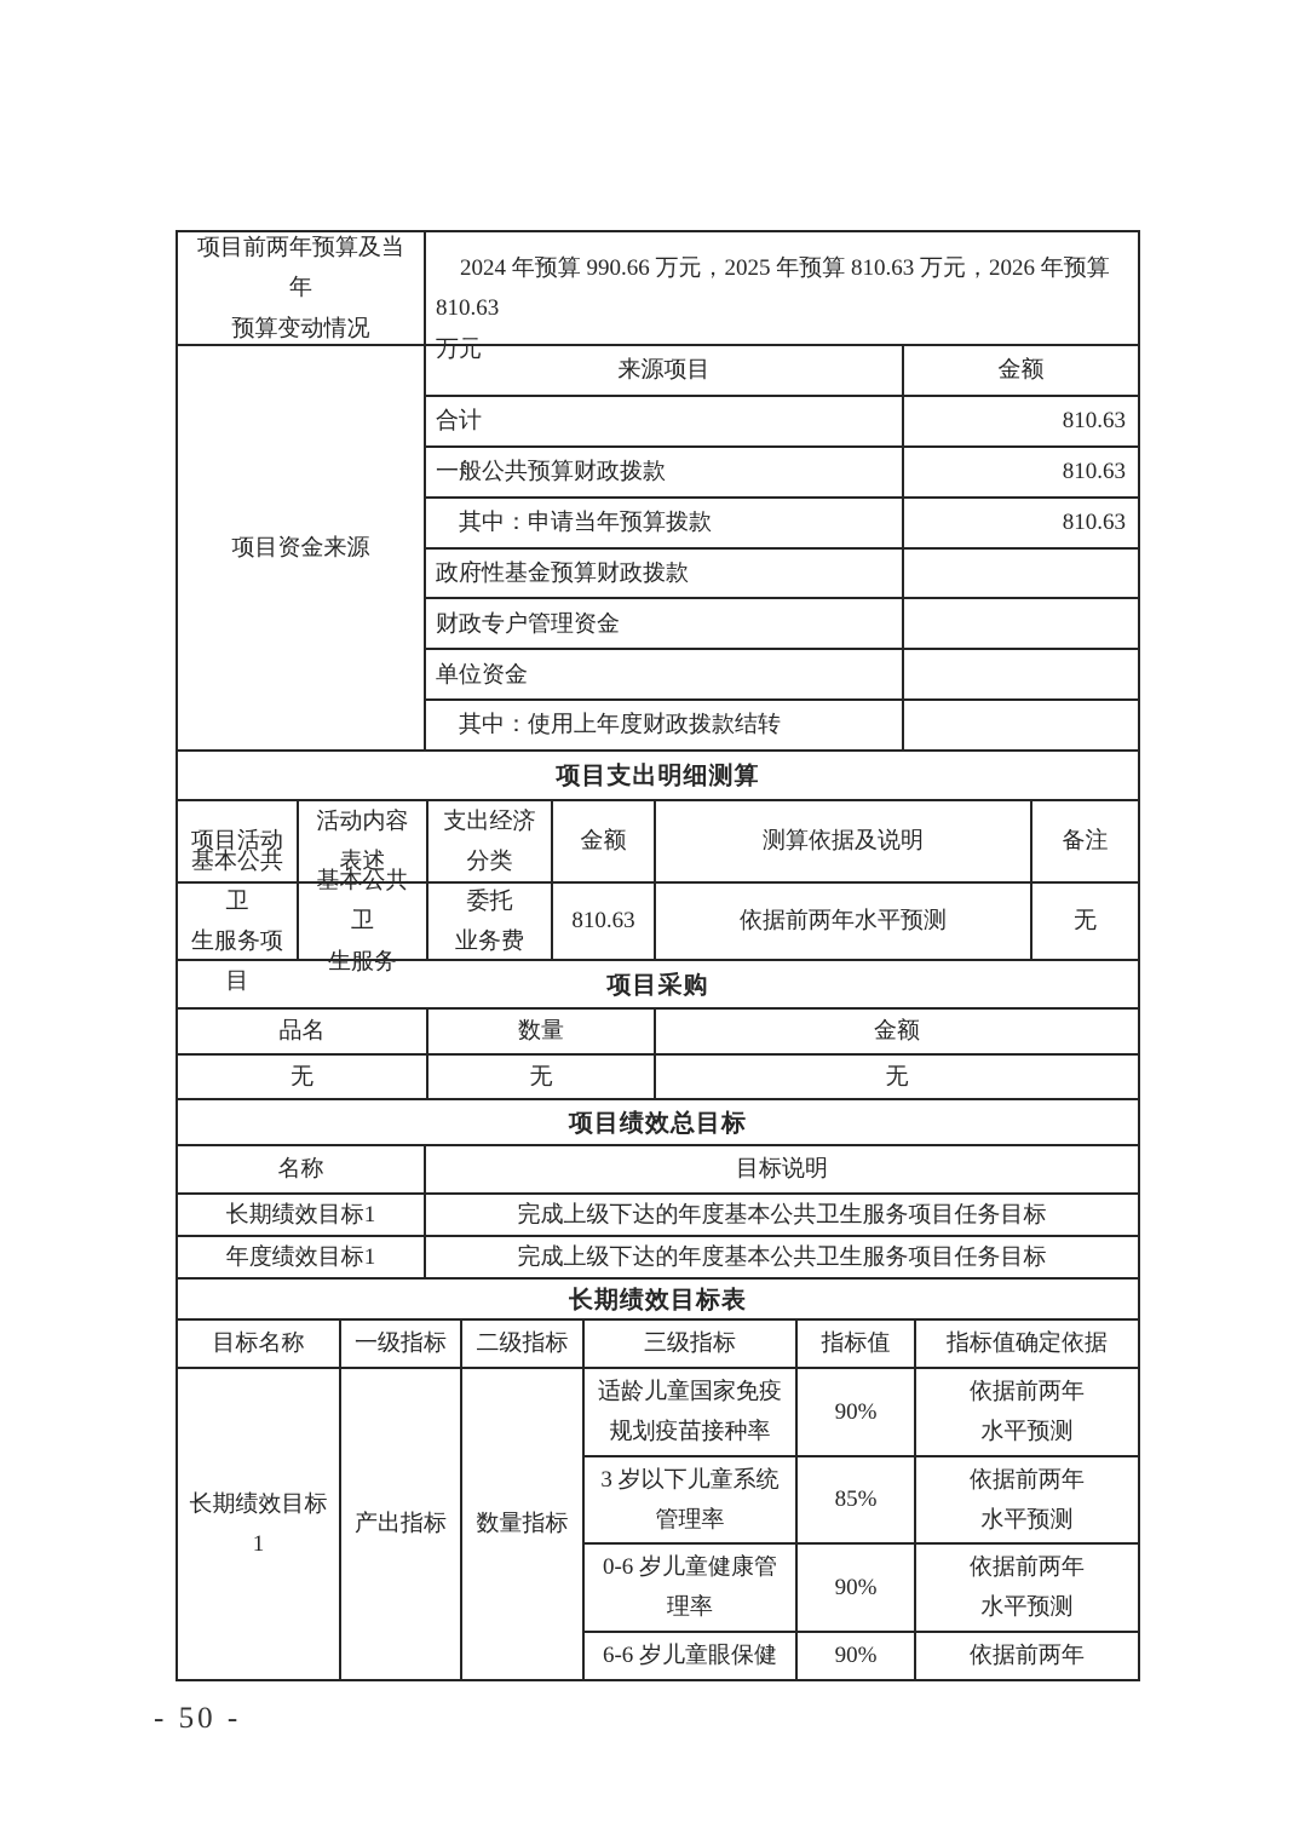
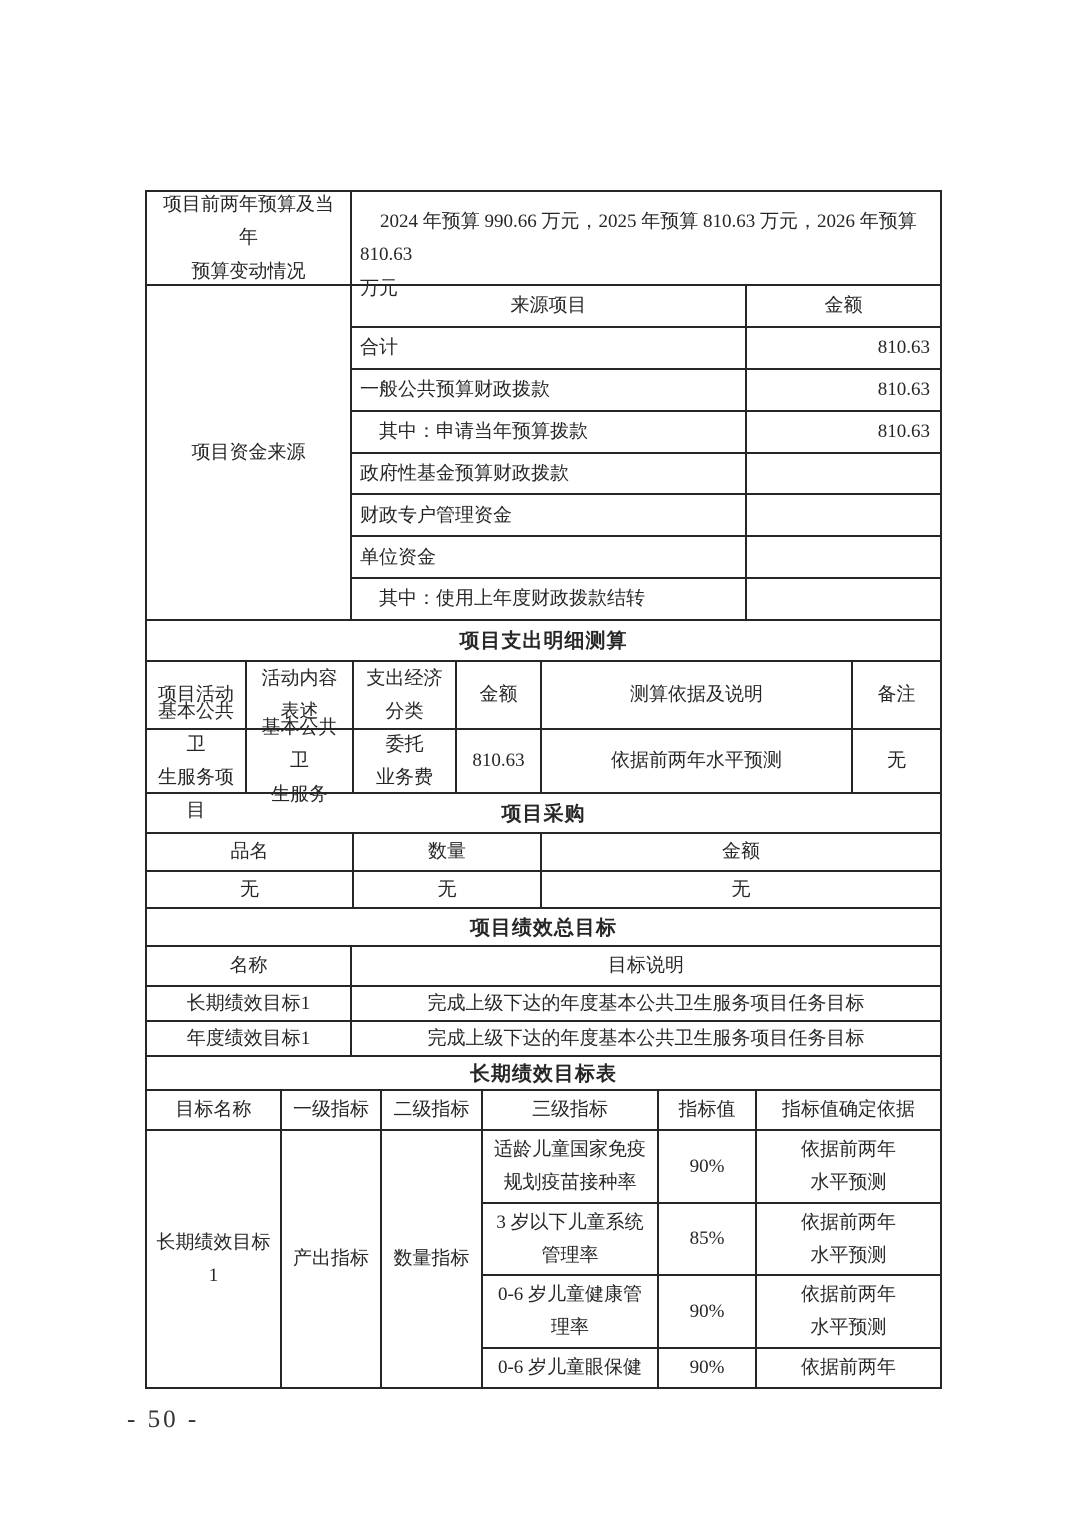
  项目前两年预算及当年
  预算变动情况
  2024 年预算 990.66 万元，2025 年预算 810.63 万元，2026 年预算 810.63
  万元
  项目资金来源
  来源项目
  金额
  合计
  810.63
  一般公共预算财政拨款
  810.63
  其中：申请当年预算拨款
  810.63
  政府性基金预算财政拨款
  财政专户管理资金
  单位资金
  其中：使用上年度财政拨款结转
  项目支出明细测算
  项目活动
  活动内容
  表述
  支出经济
  分类
  金额
  测算依据及说明
  备注
  基本公共卫
  生服务项目
  基本公共卫
  生服务
  委托
  业务费
  810.63
  依据前两年水平预测
  无
  项目采购
  品名
  数量
  金额
  无
  无
  无
  项目绩效总目标
  名称
  目标说明
  长期绩效目标1
  完成上级下达的年度基本公共卫生服务项目任务目标
  年度绩效目标1
  完成上级下达的年度基本公共卫生服务项目任务目标
  长期绩效目标表
  目标名称
  一级指标
  二级指标
  三级指标
  指标值
  指标值确定依据
  长期绩效目标
  1
  产出指标
  数量指标
  适龄儿童国家免疫
  规划疫苗接种率
  90%
  依据前两年
  水平预测
  3 岁以下儿童系统
  管理率
  85%
  依据前两年
  水平预测
  0-6 岁儿童健康管
  理率
  90%
  依据前两年
  水平预测
- 6-6 岁儿童眼保健
+ 0-6 岁儿童眼保健
  90%
  依据前两年
  - 50 -
